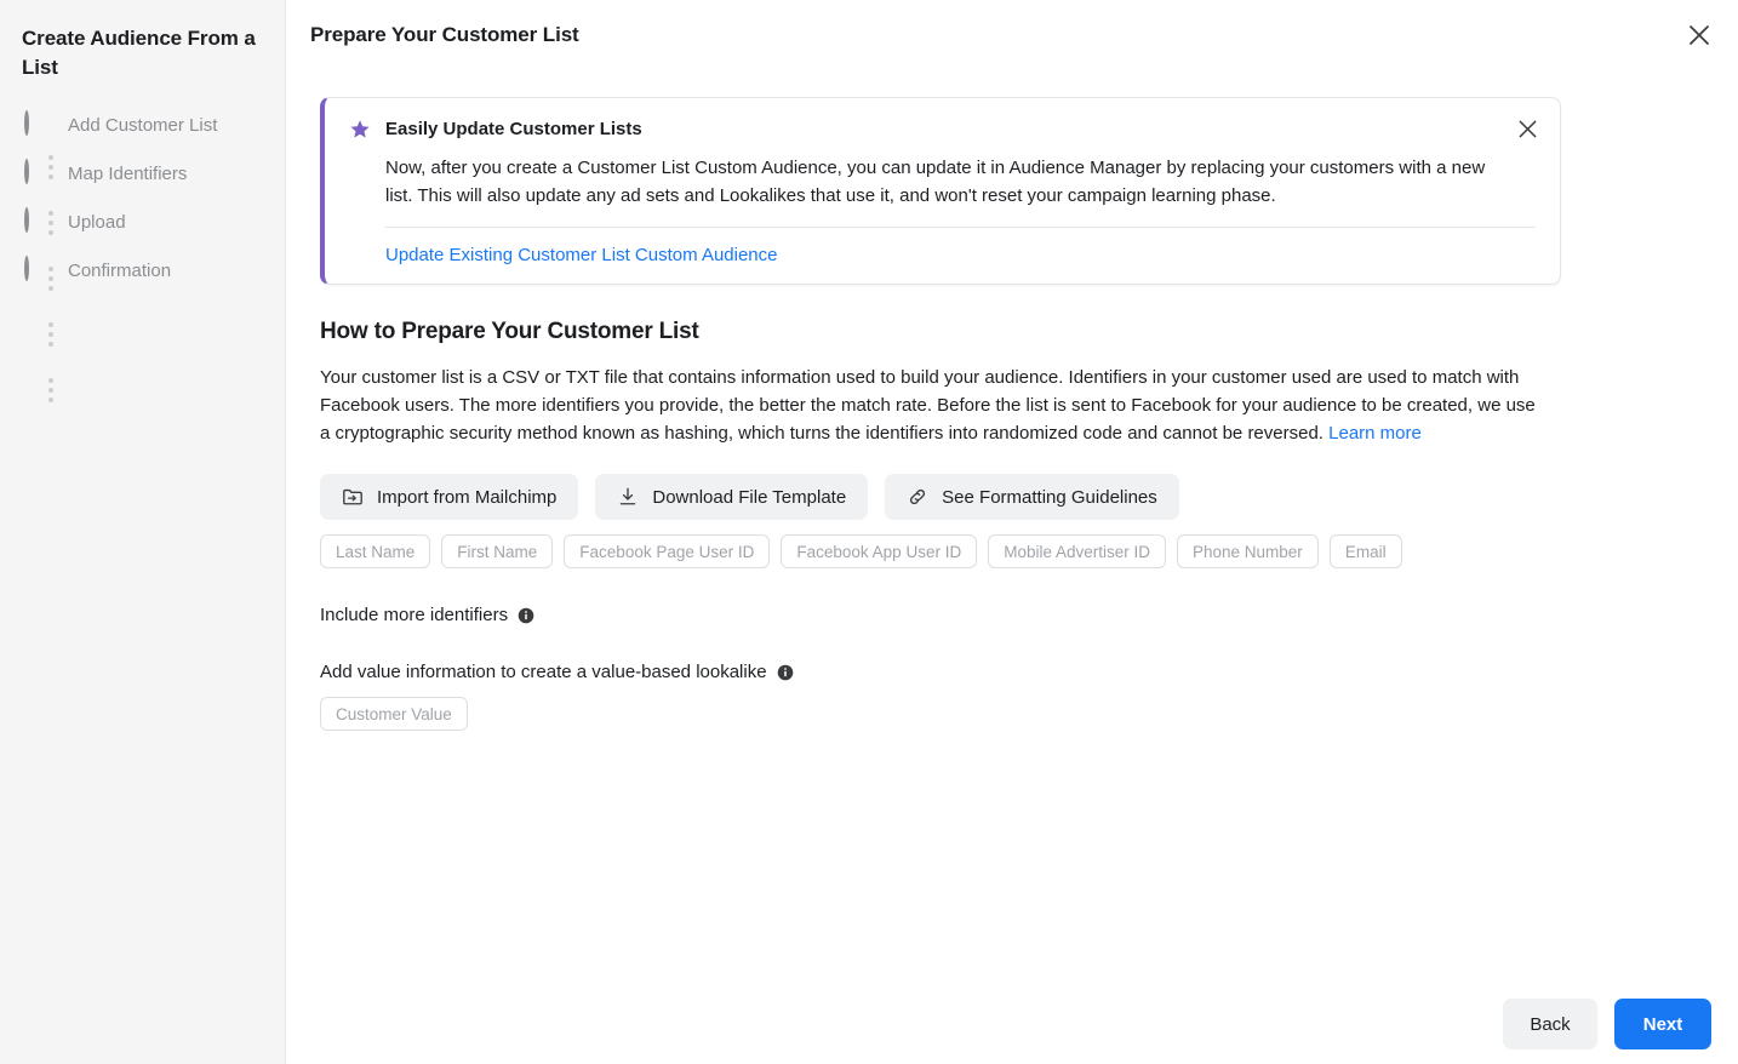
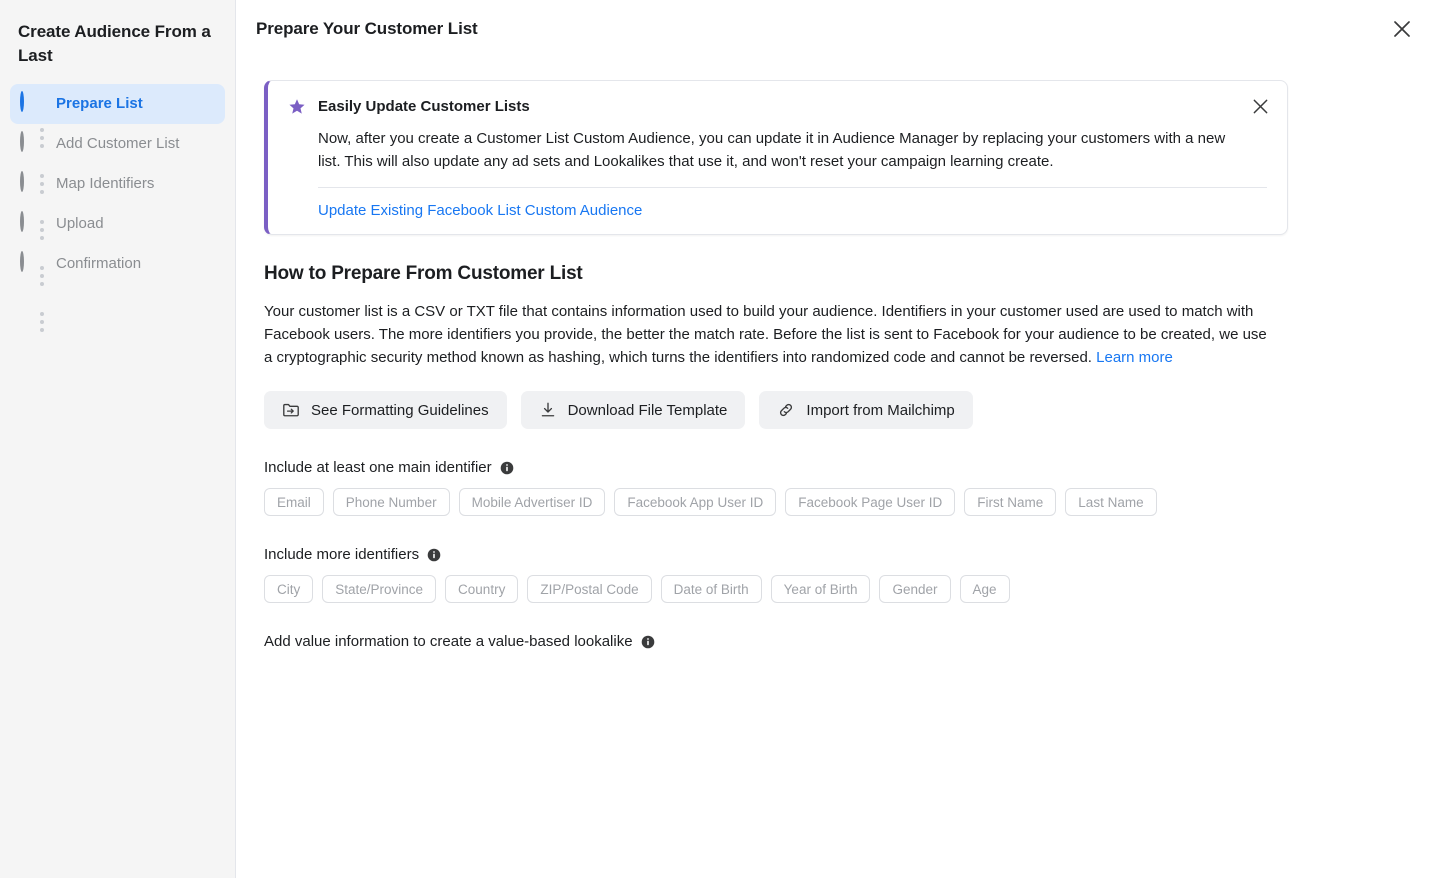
- Create Audience From a List
+ Create Audience From a Last
+ Prepare List
  Add Customer List
  Map Identifiers
  Upload
  Confirmation
  Prepare Your Customer List
  Easily Update Customer Lists
- Now, after you create a Customer List Custom Audience, you can update it in Audience Manager by replacing your customers with a new list. This will also update any ad sets and Lookalikes that use it, and won't reset your campaign learning phase.
+ Now, after you create a Customer List Custom Audience, you can update it in Audience Manager by replacing your customers with a new list. This will also update any ad sets and Lookalikes that use it, and won't reset your campaign learning create.
- Update Existing Customer List Custom Audience
+ Update Existing Facebook List Custom Audience
- How to Prepare Your Customer List
+ How to Prepare From Customer List
  Your customer list is a CSV or TXT file that contains information used to build your audience. Identifiers in your customer used are used to match with Facebook users. The more identifiers you provide, the better the match rate. Before the list is sent to Facebook for your audience to be created, we use a cryptographic security method known as hashing, which turns the identifiers into randomized code and cannot be reversed. Learn more
- Import from Mailchimp
+ See Formatting Guidelines
  Download File Template
- See Formatting Guidelines
+ Import from Mailchimp
+ Include at least one main identifier
- Last Name
+ Email
- First Name
+ Phone Number
- Facebook Page User ID
+ Mobile Advertiser ID
  Facebook App User ID
- Mobile Advertiser ID
+ Facebook Page User ID
- Phone Number
+ First Name
- Email
+ Last Name
  Include more identifiers
+ City
+ State/Province
+ Country
+ ZIP/Postal Code
+ Date of Birth
+ Year of Birth
+ Gender
+ Age
  Add value information to create a value-based lookalike
- Customer Value
- Back
- Next
